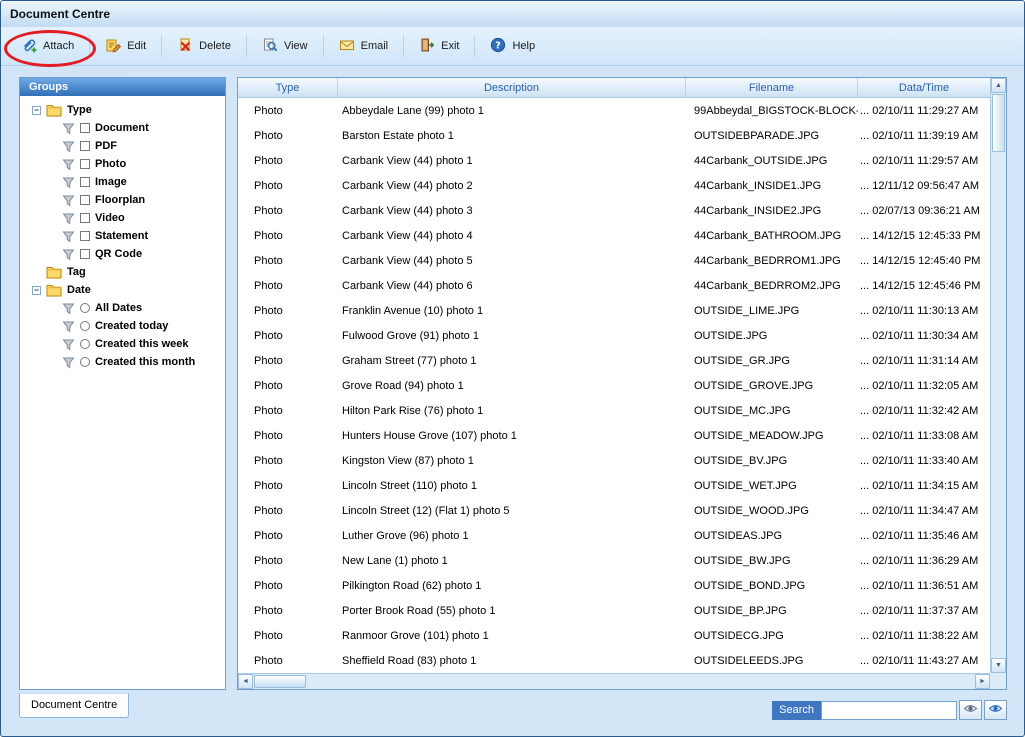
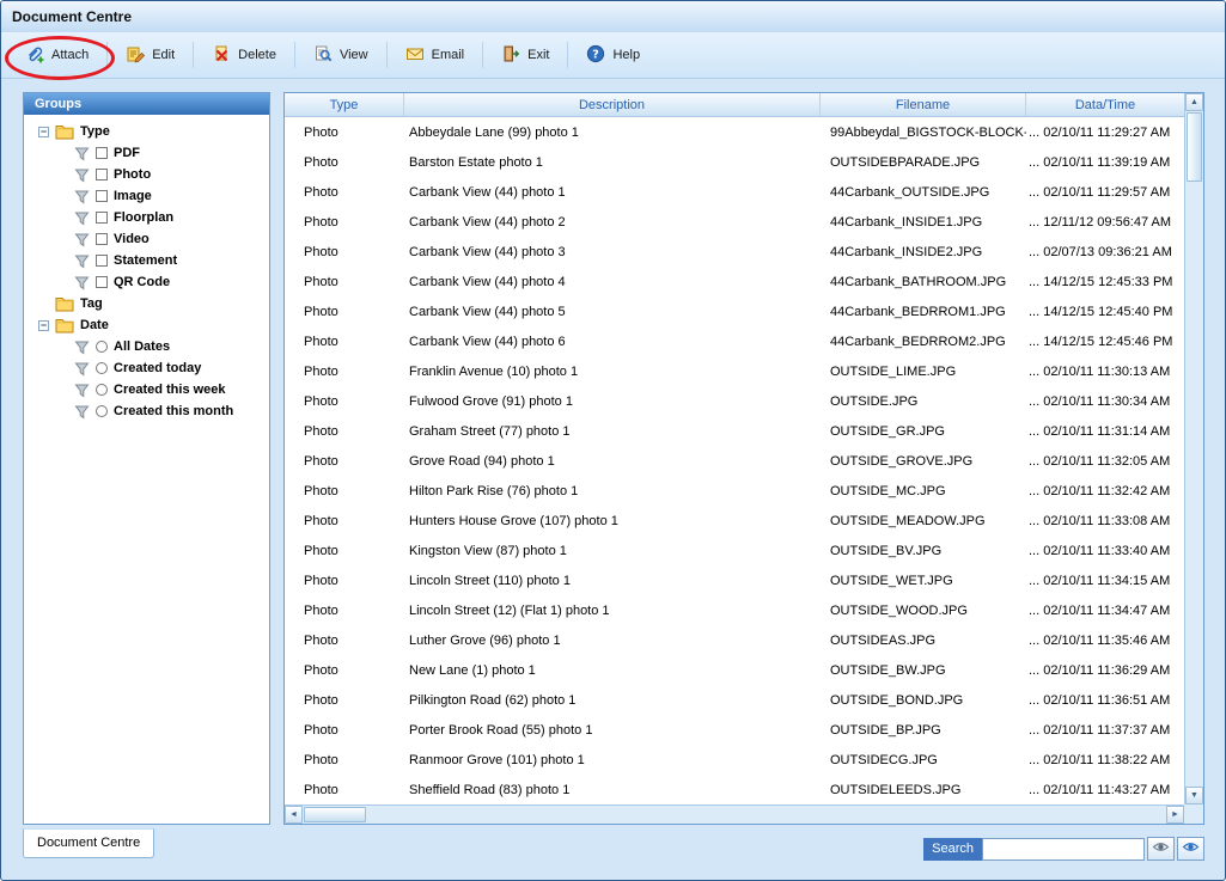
  Document Centre
  Attach
  Edit
  Delete
  View
  Email
  Exit
  ?
  Help
  Groups
  −
  Type
- Document
  PDF
  Photo
  Image
  Floorplan
  Video
  Statement
  QR Code
  Tag
  −
  Date
  All Dates
  Created today
  Created this week
  Created this month
  Type
  Description
  Filename
  Data/Time
  Photo
  Abbeydale Lane (99) photo 1
  99Abbeydal_BIGSTOCK-BLOCK-
  ... 02/10/11 11:29:27 AM
  Photo
  Barston Estate photo 1
  OUTSIDEBPARADE.JPG
  ... 02/10/11 11:39:19 AM
  Photo
  Carbank View (44) photo 1
  44Carbank_OUTSIDE.JPG
  ... 02/10/11 11:29:57 AM
  Photo
  Carbank View (44) photo 2
  44Carbank_INSIDE1.JPG
  ... 12/11/12 09:56:47 AM
  Photo
  Carbank View (44) photo 3
  44Carbank_INSIDE2.JPG
  ... 02/07/13 09:36:21 AM
  Photo
  Carbank View (44) photo 4
  44Carbank_BATHROOM.JPG
  ... 14/12/15 12:45:33 PM
  Photo
  Carbank View (44) photo 5
  44Carbank_BEDRROM1.JPG
  ... 14/12/15 12:45:40 PM
  Photo
  Carbank View (44) photo 6
  44Carbank_BEDRROM2.JPG
  ... 14/12/15 12:45:46 PM
  Photo
  Franklin Avenue (10) photo 1
  OUTSIDE_LIME.JPG
  ... 02/10/11 11:30:13 AM
  Photo
  Fulwood Grove (91) photo 1
  OUTSIDE.JPG
  ... 02/10/11 11:30:34 AM
  Photo
  Graham Street (77) photo 1
  OUTSIDE_GR.JPG
  ... 02/10/11 11:31:14 AM
  Photo
  Grove Road (94) photo 1
  OUTSIDE_GROVE.JPG
  ... 02/10/11 11:32:05 AM
  Photo
  Hilton Park Rise (76) photo 1
  OUTSIDE_MC.JPG
  ... 02/10/11 11:32:42 AM
  Photo
  Hunters House Grove (107) photo 1
  OUTSIDE_MEADOW.JPG
  ... 02/10/11 11:33:08 AM
  Photo
  Kingston View (87) photo 1
  OUTSIDE_BV.JPG
  ... 02/10/11 11:33:40 AM
  Photo
  Lincoln Street (110) photo 1
  OUTSIDE_WET.JPG
  ... 02/10/11 11:34:15 AM
  Photo
- Lincoln Street (12) (Flat 1) photo 5
+ Lincoln Street (12) (Flat 1) photo 1
  OUTSIDE_WOOD.JPG
  ... 02/10/11 11:34:47 AM
  Photo
  Luther Grove (96) photo 1
  OUTSIDEAS.JPG
  ... 02/10/11 11:35:46 AM
  Photo
  New Lane (1) photo 1
  OUTSIDE_BW.JPG
  ... 02/10/11 11:36:29 AM
  Photo
  Pilkington Road (62) photo 1
  OUTSIDE_BOND.JPG
  ... 02/10/11 11:36:51 AM
  Photo
  Porter Brook Road (55) photo 1
  OUTSIDE_BP.JPG
  ... 02/10/11 11:37:37 AM
  Photo
  Ranmoor Grove (101) photo 1
  OUTSIDECG.JPG
  ... 02/10/11 11:38:22 AM
  Photo
  Sheffield Road (83) photo 1
  OUTSIDELEEDS.JPG
  ... 02/10/11 11:43:27 AM
  Document Centre
  Search
